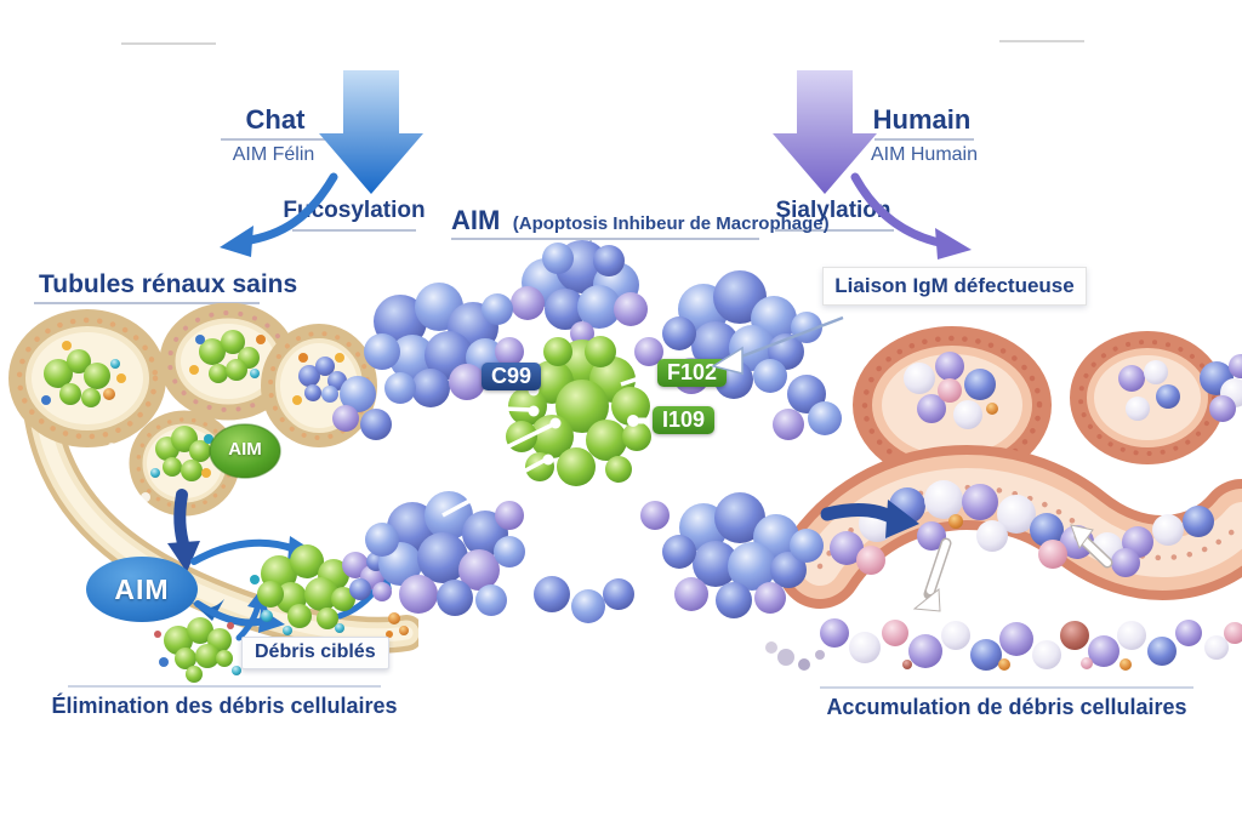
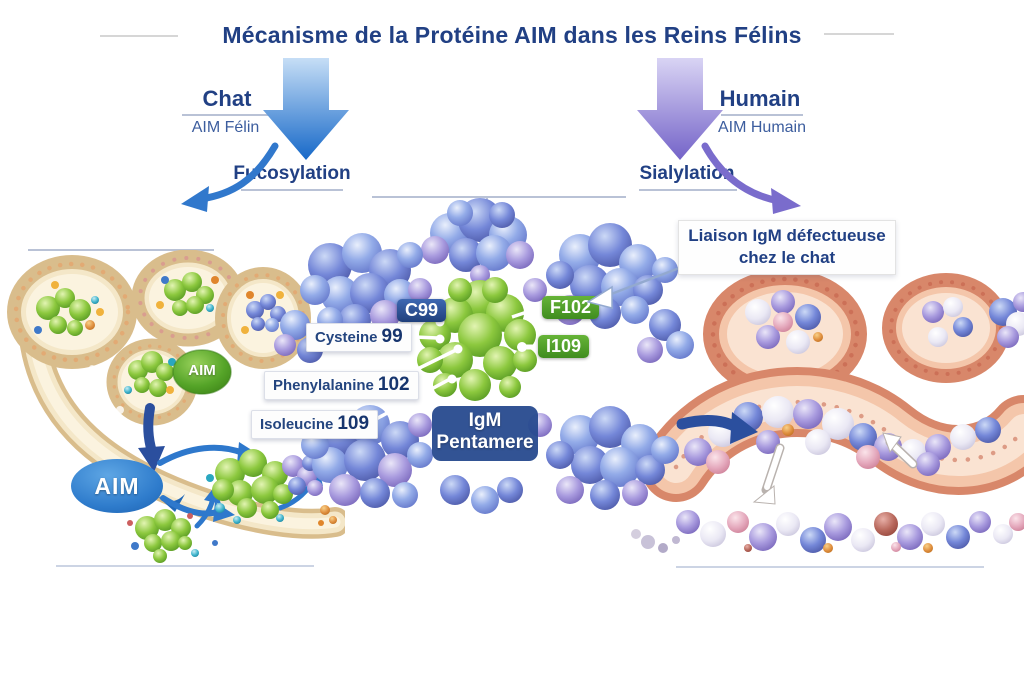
+ Mécanisme de la Protéine AIM dans les Reins Félins
  Chat
  AIM Félin
  Fcosylation
  Humain
  AIM Humain
  Sialylatio
- AIM (Apoptosis Inhibeur de Macrophage)
- Tubules rénaux sains
  AIM
  C99
  F102
  I109
+ Cysteine 99
+ Phenylalanine 102
+ Isoleucine 109
+ IgM
+ Pentamere
  Liaison IgM défectueuse
+ chez le chat
  AIM
- Débris ciblés
- Élimination des débris cellulaires
- Accumulation de débris cellulaires
